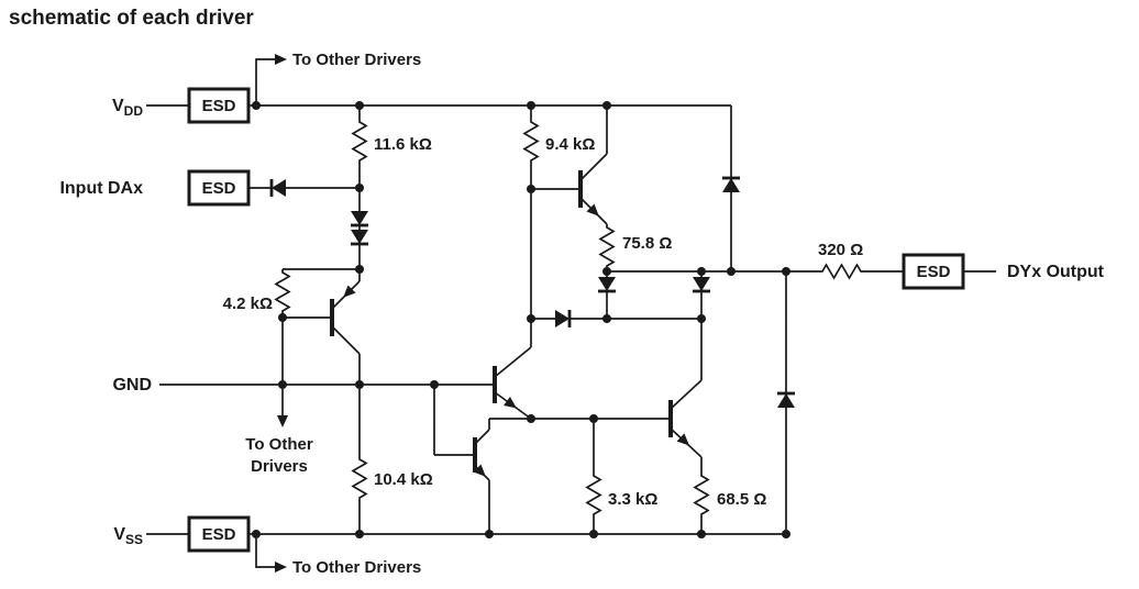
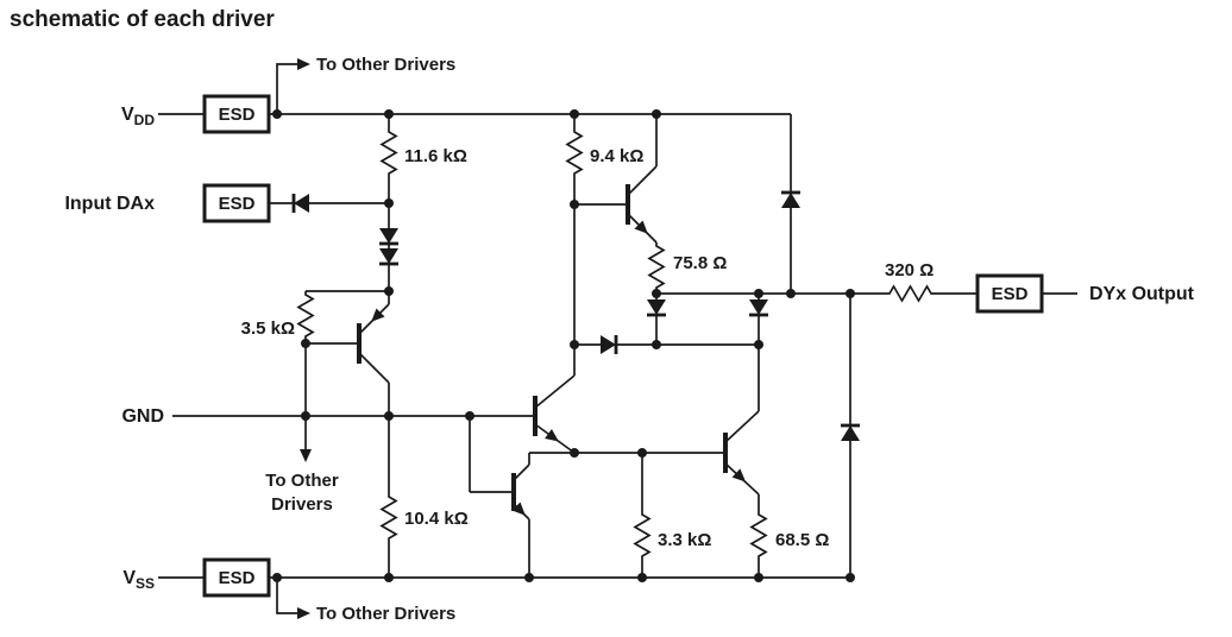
  schematic of each driver
  11.6 kΩ
  9.4 kΩ
  75.8 Ω
- 4.2 kΩ
+ 3.5 kΩ
  10.4 kΩ
  3.3 kΩ
  68.5 Ω
  320 Ω
  ESD
  ESD
  ESD
  ESD
  VDD
  Input DAx
  GND
  VSS
  DYx Output
  To Other Drivers
  To Other
  Drivers
  To Other Drivers
